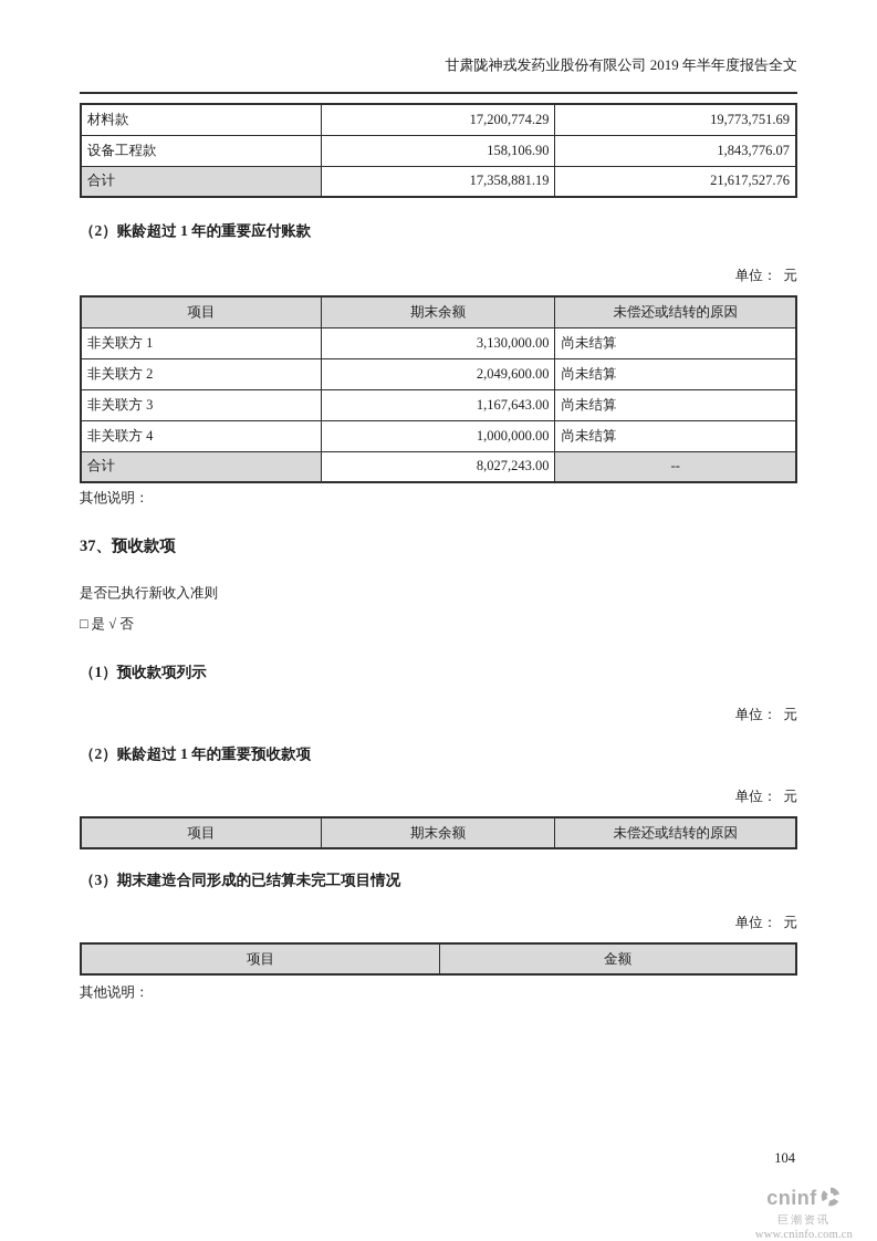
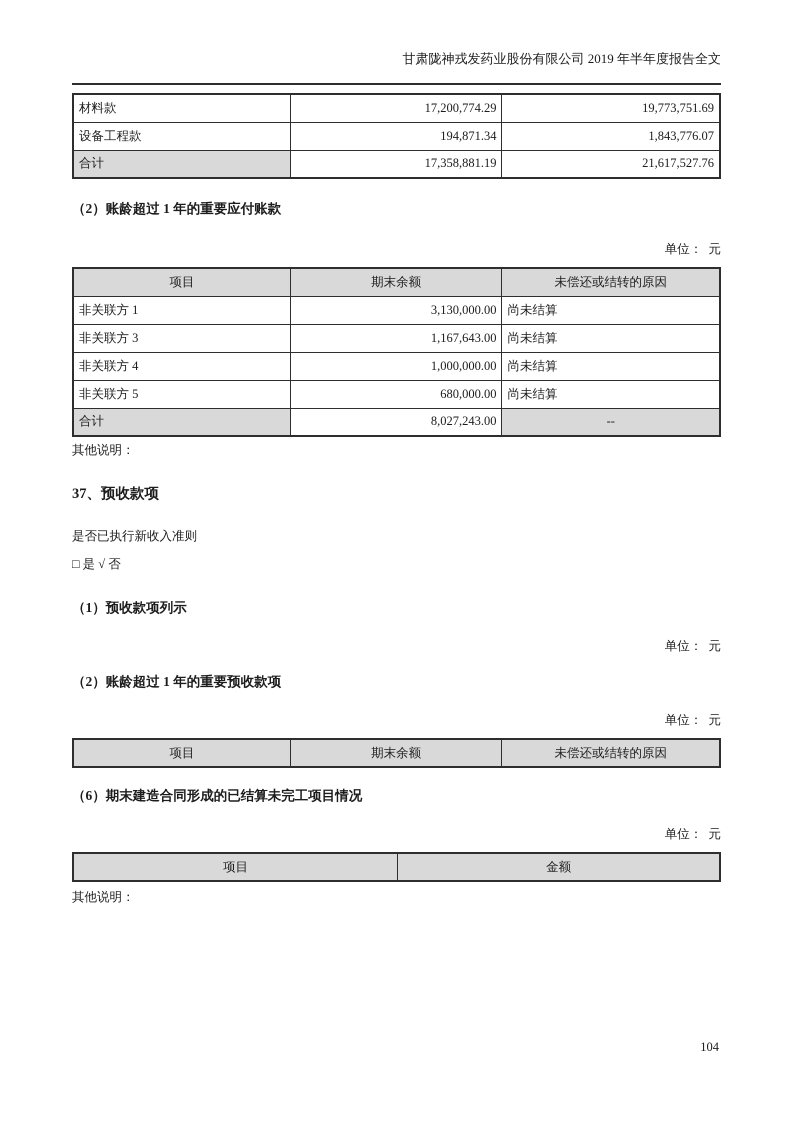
  甘肃陇神戎发药业股份有限公司 2019 年半年度报告全文
  材料款	17,200,774.29	19,773,751.69
- 设备工程款	158,106.90	1,843,776.07
+ 设备工程款	194,871.34	1,843,776.07
  合计	17,358,881.19	21,617,527.76
  （2）账龄超过 1 年的重要应付账款
  单位： 元
  项目	期末余额	未偿还或结转的原因
  非关联方 1	3,130,000.00	尚未结算
- 非关联方 2	2,049,600.00	尚未结算
  非关联方 3	1,167,643.00	尚未结算
  非关联方 4	1,000,000.00	尚未结算
+ 非关联方 5	680,000.00	尚未结算
  合计	8,027,243.00	--
  其他说明：
  37、预收款项
  是否已执行新收入准则
  □ 是 √ 否
  （1）预收款项列示
  单位： 元
  （2）账龄超过 1 年的重要预收款项
  单位： 元
  项目	期末余额	未偿还或结转的原因
- （3）期末建造合同形成的已结算未完工项目情况
+ （6）期末建造合同形成的已结算未完工项目情况
  单位： 元
  项目	金额
  其他说明：
  104
- cninf
- 巨潮资讯
- www.cninfo.com.cn
